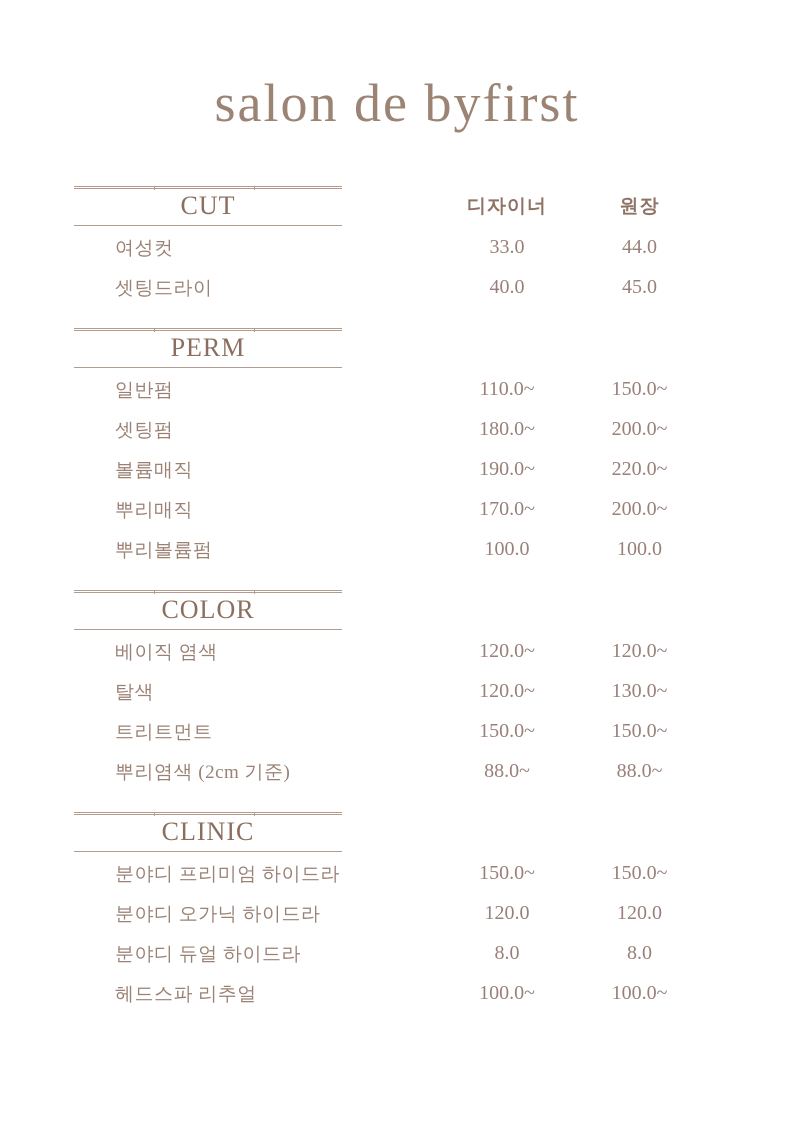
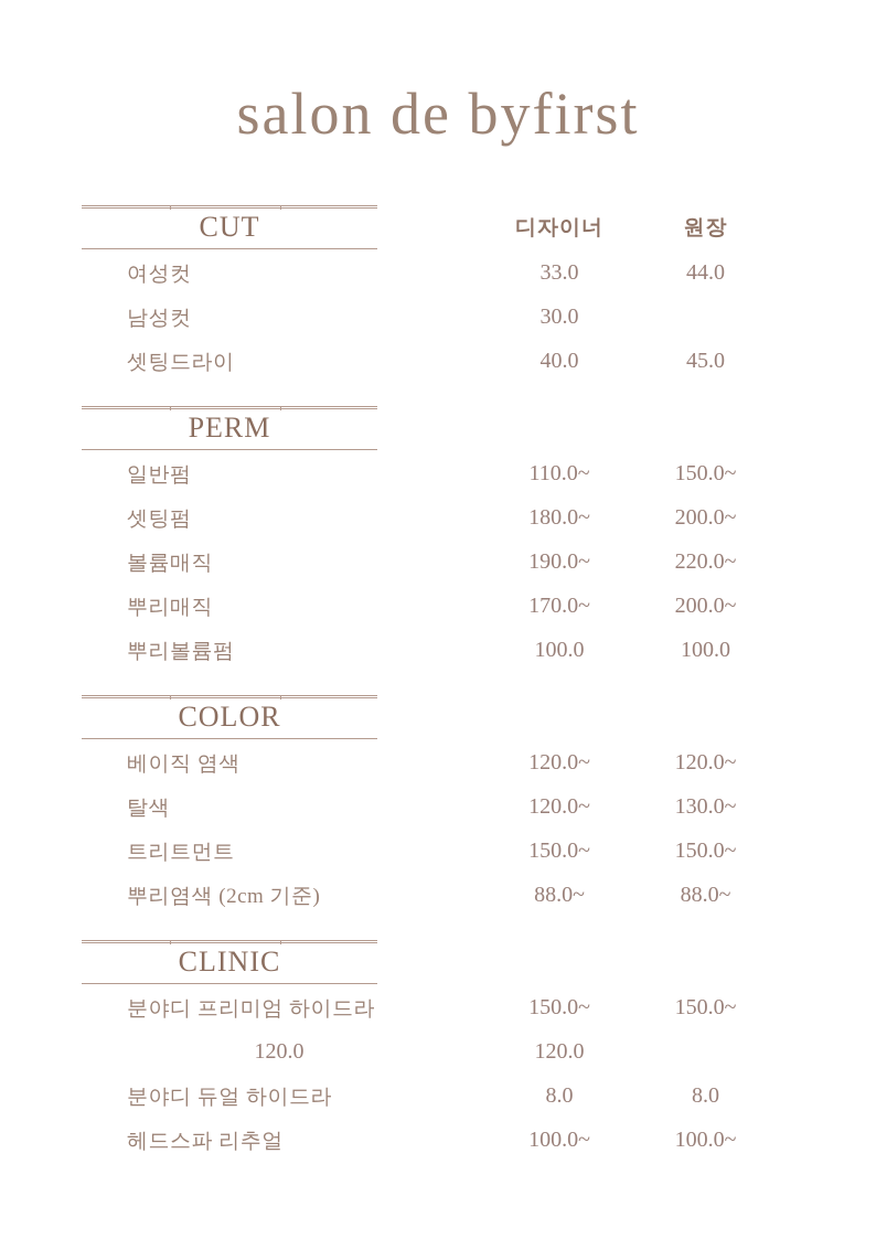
  salon de byfirst
  CUT
  디자이너
  원장
  여성컷
  33.0
  44.0
+ 남성컷
+ 30.0
  셋팅드라이
  40.0
  45.0
  PERM
  일반펌
  110.0~
  150.0~
  셋팅펌
  180.0~
  200.0~
  볼륨매직
  190.0~
  220.0~
  뿌리매직
  170.0~
  200.0~
  뿌리볼륨펌
  100.0
  100.0
  COLOR
  베이직 염색
  120.0~
  120.0~
  탈색
  120.0~
  130.0~
  트리트먼트
  150.0~
  150.0~
  뿌리염색 (2cm 기준)
  88.0~
  88.0~
  CLINIC
  분야디 프리미엄 하이드라
  150.0~
  150.0~
- 분야디 오가닉 하이드라
  120.0
  120.0
  분야디 듀얼 하이드라
  8.0
  8.0
  헤드스파 리추얼
  100.0~
  100.0~
